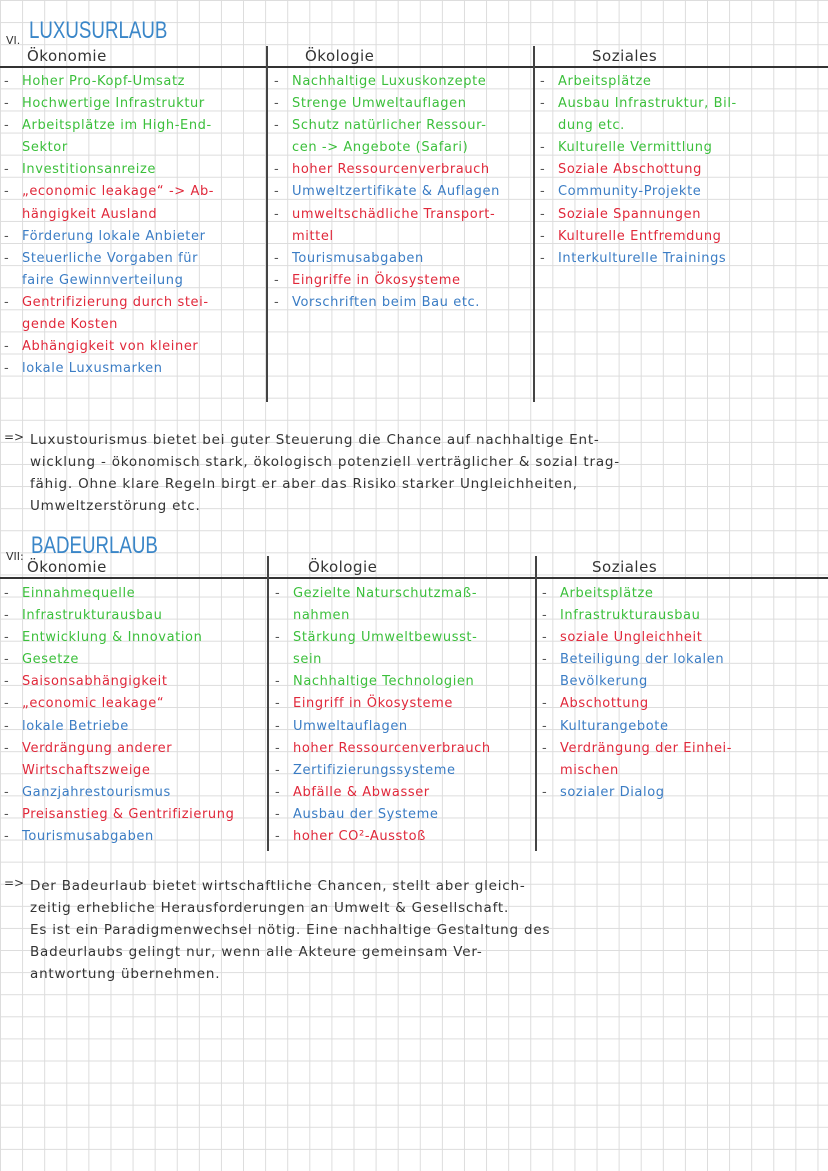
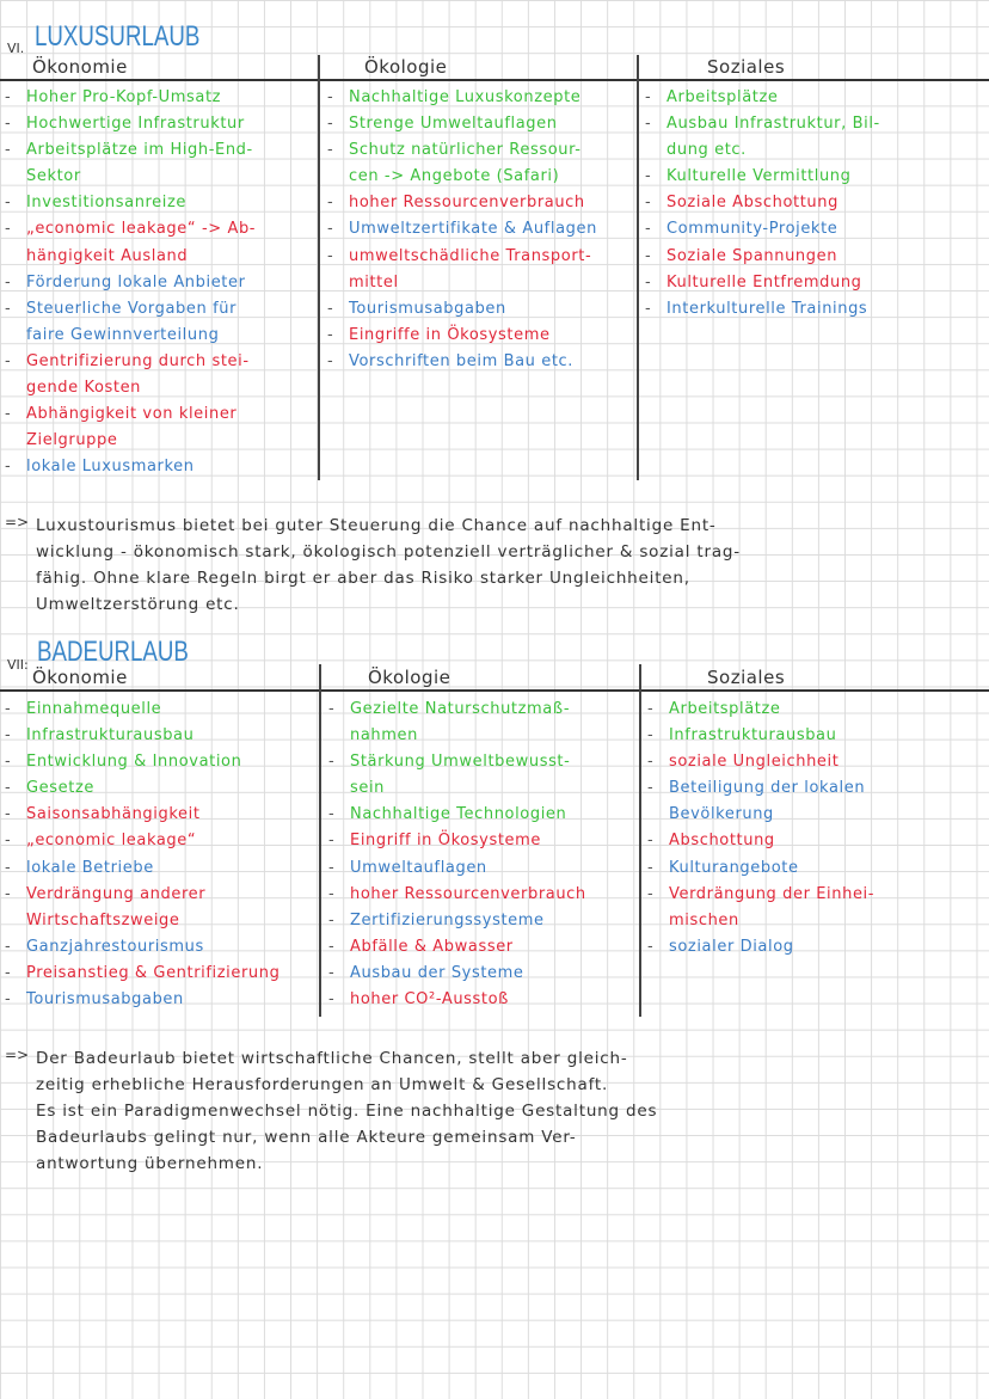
  VI.
  LUXUSURLAUB
  Ökonomie
  Ökologie
  Soziales
  -
  Hoher Pro-Kopf-Umsatz
  -
  Hochwertige Infrastruktur
  -
  Arbeitsplätze im High-End-
  Sektor
  -
  Investitionsanreize
  -
  „economic leakage“ -> Ab-
  hängigkeit Ausland
  -
  Förderung lokale Anbieter
  -
  Steuerliche Vorgaben für
  faire Gewinnverteilung
  -
  Gentrifizierung durch stei-
  gende Kosten
  -
  Abhängigkeit von kleiner
+ Zielgruppe
  -
  lokale Luxusmarken
  -
  Nachhaltige Luxuskonzepte
  -
  Strenge Umweltauflagen
  -
  Schutz natürlicher Ressour-
  cen -> Angebote (Safari)
  -
  hoher Ressourcenverbrauch
  -
  Umweltzertifikate & Auflagen
  -
  umweltschädliche Transport-
  mittel
  -
  Tourismusabgaben
  -
  Eingriffe in Ökosysteme
  -
  Vorschriften beim Bau etc.
  -
  Arbeitsplätze
  -
  Ausbau Infrastruktur, Bil-
  dung etc.
  -
  Kulturelle Vermittlung
  -
  Soziale Abschottung
  -
  Community-Projekte
  -
  Soziale Spannungen
  -
  Kulturelle Entfremdung
  -
  Interkulturelle Trainings
  =>
  Luxustourismus bietet bei guter Steuerung die Chance auf nachhaltige Ent-
  wicklung - ökonomisch stark, ökologisch potenziell verträglicher & sozial trag-
  fähig. Ohne klare Regeln birgt er aber das Risiko starker Ungleichheiten,
  Umweltzerstörung etc.
  VII:
  BADEURLAUB
  Ökonomie
  Ökologie
  Soziales
  -
  Einnahmequelle
  -
  Infrastrukturausbau
  -
  Entwicklung & Innovation
  -
  Gesetze
  -
  Saisonsabhängigkeit
  -
  „economic leakage“
  -
  lokale Betriebe
  -
  Verdrängung anderer
  Wirtschaftszweige
  -
  Ganzjahrestourismus
  -
  Preisanstieg & Gentrifizierung
  -
  Tourismusabgaben
  -
  Gezielte Naturschutzmaß-
  nahmen
  -
  Stärkung Umweltbewusst-
  sein
  -
  Nachhaltige Technologien
  -
  Eingriff in Ökosysteme
  -
  Umweltauflagen
  -
  hoher Ressourcenverbrauch
  -
  Zertifizierungssysteme
  -
  Abfälle & Abwasser
  -
  Ausbau der Systeme
  -
  hoher CO²-Ausstoß
  -
  Arbeitsplätze
  -
  Infrastrukturausbau
  -
  soziale Ungleichheit
  -
  Beteiligung der lokalen
  Bevölkerung
  -
  Abschottung
  -
  Kulturangebote
  -
  Verdrängung der Einhei-
  mischen
  -
  sozialer Dialog
  =>
  Der Badeurlaub bietet wirtschaftliche Chancen, stellt aber gleich-
  zeitig erhebliche Herausforderungen an Umwelt & Gesellschaft.
  Es ist ein Paradigmenwechsel nötig. Eine nachhaltige Gestaltung des
  Badeurlaubs gelingt nur, wenn alle Akteure gemeinsam Ver-
  antwortung übernehmen.
